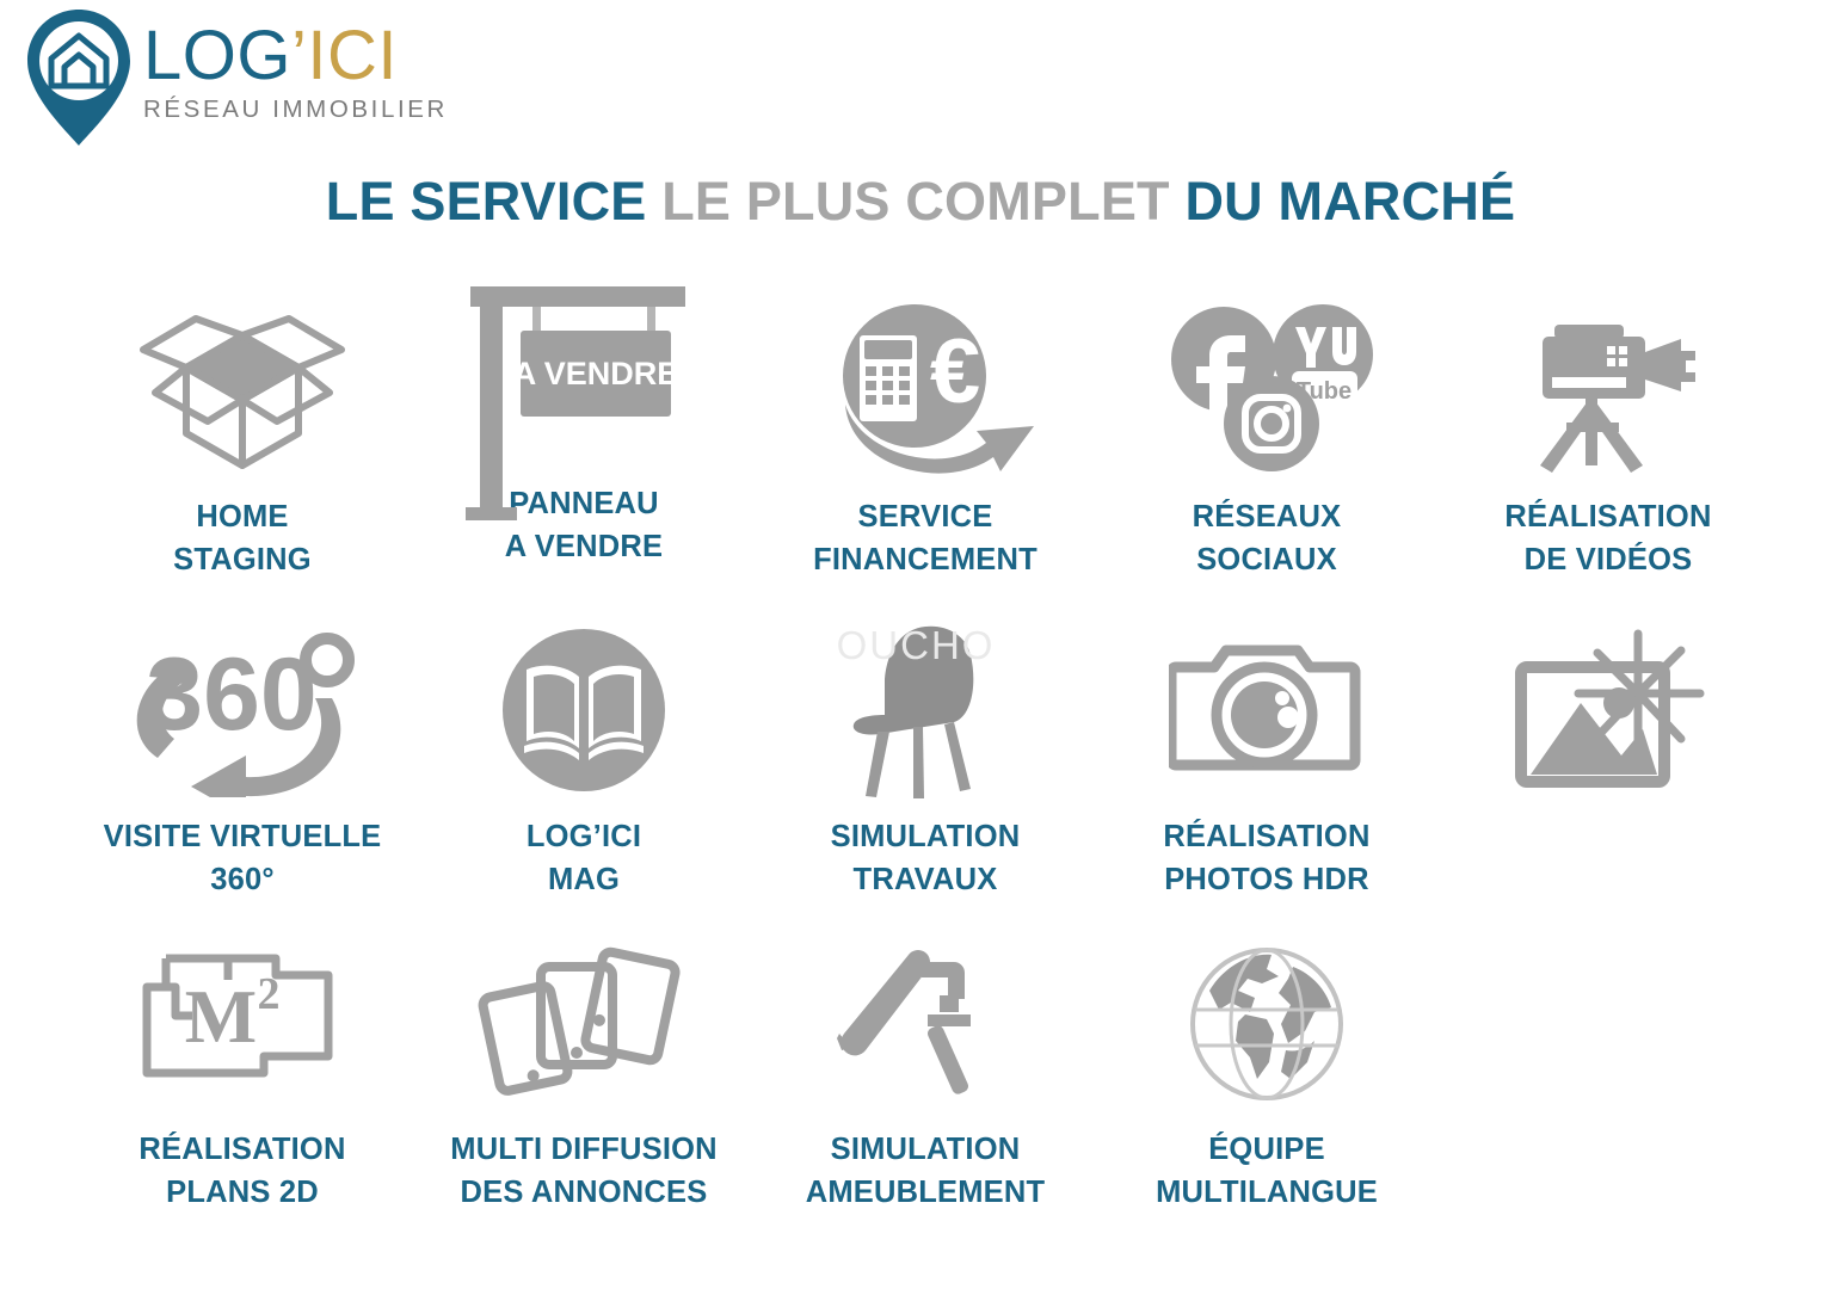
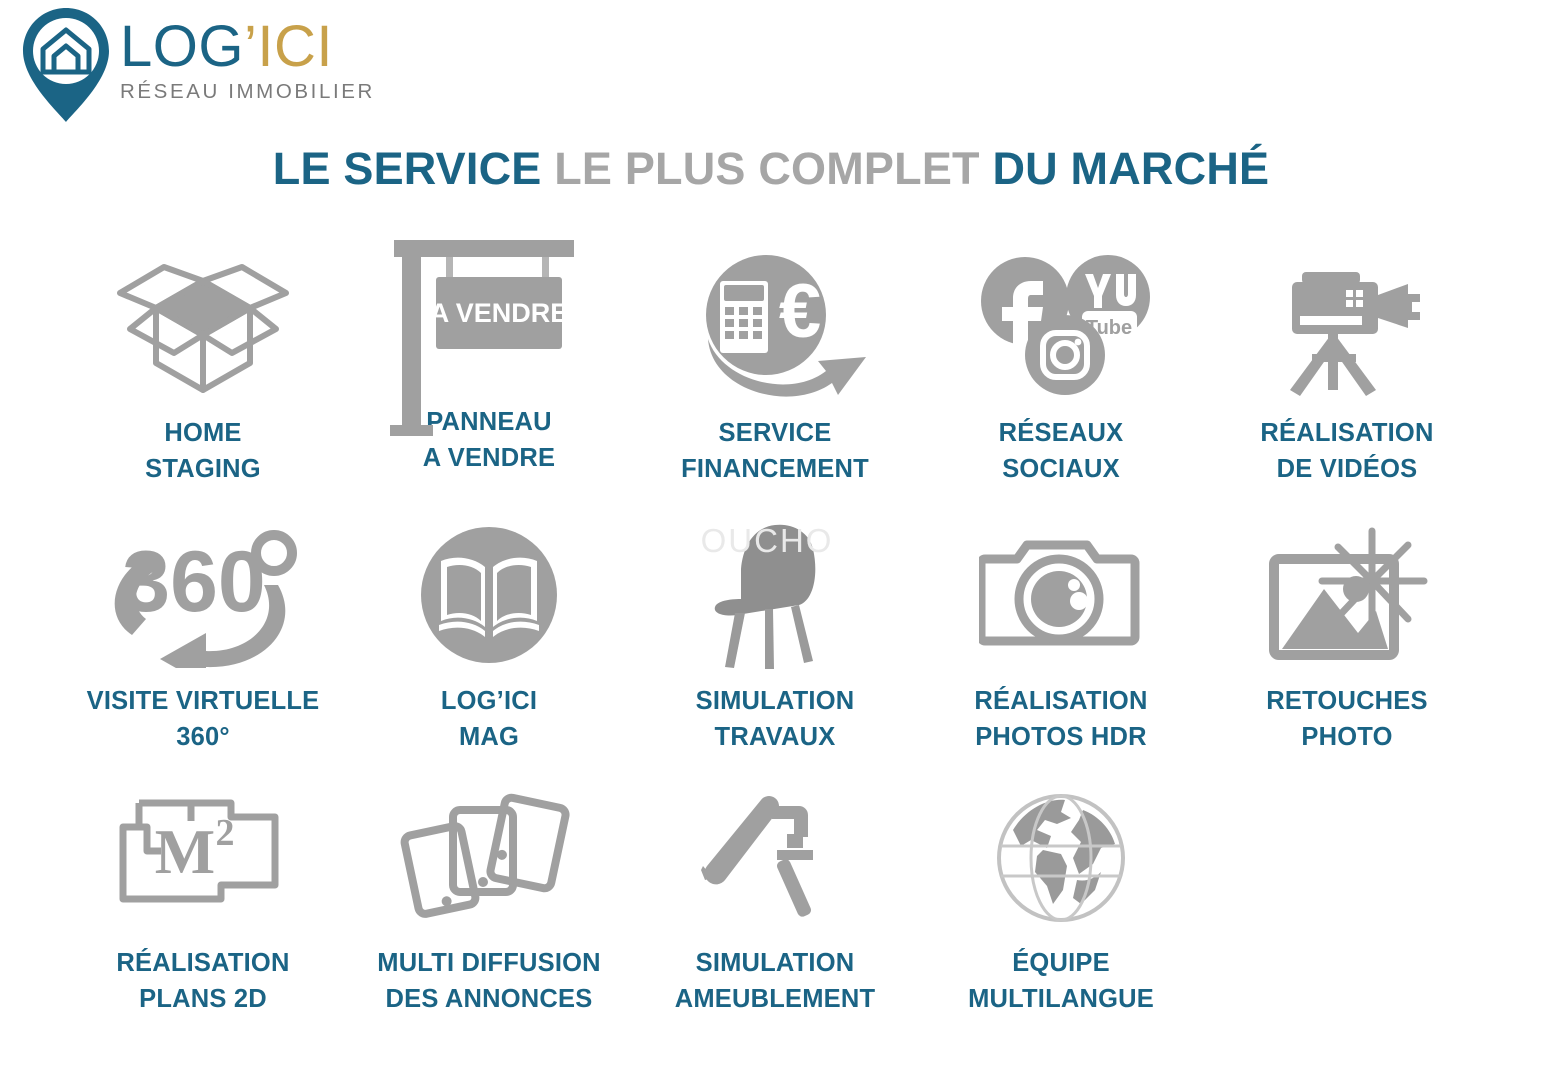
  LOG’ICI
  RÉSEAU IMMOBILIER
  LE SERVICE LE PLUS COMPLET DU MARCHÉ
  HOME
  STAGING
  A VENDRE
  PANNEAU
  A VENDRE
  €
  SERVICE
  FINANCEMENT
  ube
  RÉSEAUX
  SOCIAUX
  RÉALISATION
  DE VIDÉOS
  360
  VISITE VIRTUELLE
  360°
  LOG’ICI
  MAG
  OUCHO
  SIMULATION
  TRAVAUX
  RÉALISATION
  PHOTOS HDR
+ RETOUCHES
+ PHOTO
  M
  2
  RÉALISATION
  PLANS 2D
  MULTI DIFFUSION
  DES ANNONCES
  SIMULATION
  AMEUBLEMENT
  ÉQUIPE
  MULTILANGUE
